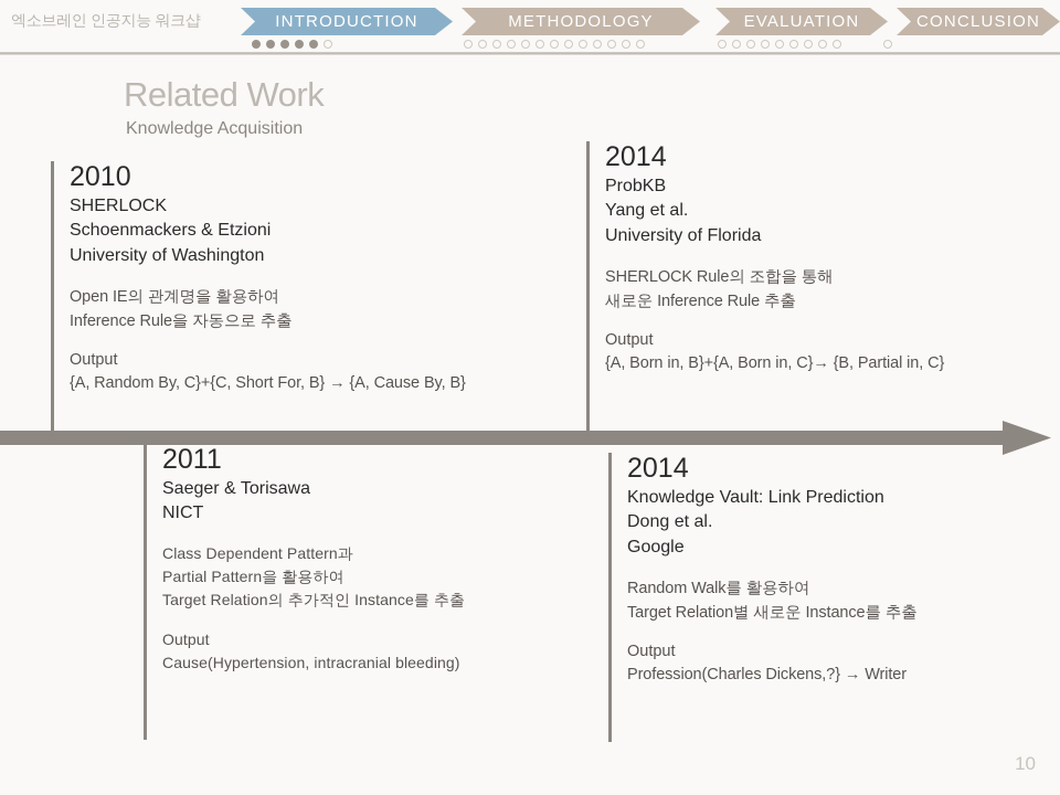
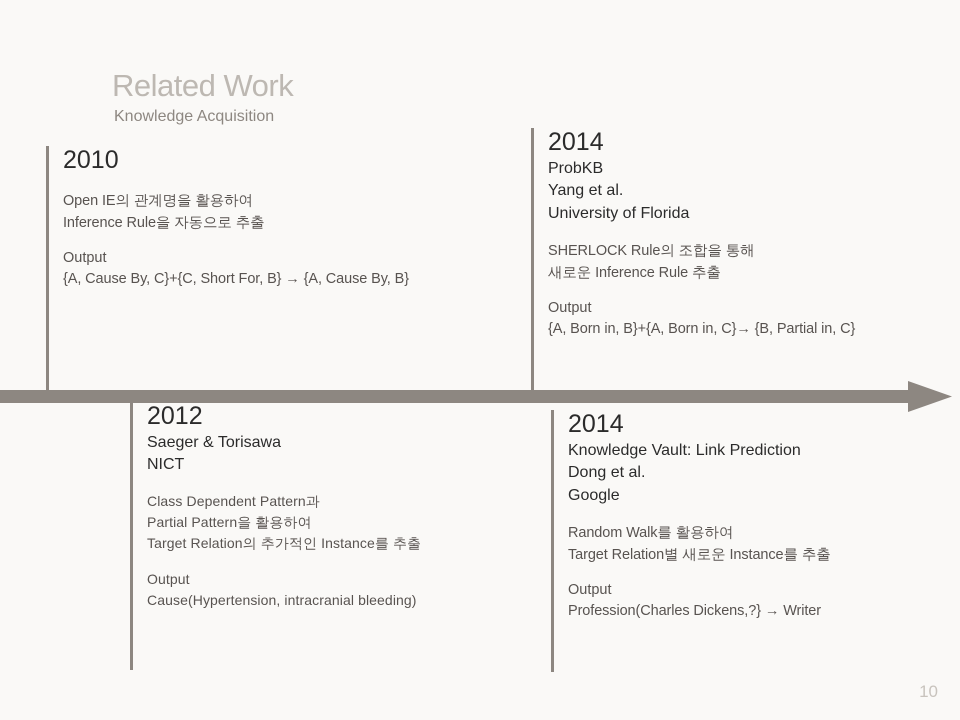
- 엑소브레인 인공지능 워크샵
- INTRODUCTION
- METHODOLOGY
- EVALUATION
- CONCLUSION
  Related Work
  Knowledge Acquisition
  2010
- SHERLOCK
- Schoenmackers & Etzioni
- University of Washington
  Open IE의 관계명을 활용하여
  Inference Rule을 자동으로 추출
  Output
- {A, Random By, C}+{C, Short For, B} → {A, Cause By, B}
+ {A, Cause By, C}+{C, Short For, B} → {A, Cause By, B}
- 2011
+ 2012
  Saeger & Torisawa
  NICT
  Class Dependent Pattern과
  Partial Pattern을 활용하여
  Target Relation의 추가적인 Instance를 추출
  Output
  Cause(Hypertension, intracranial bleeding)
  2014
  ProbKB
  Yang et al.
  University of Florida
  SHERLOCK Rule의 조합을 통해
  새로운 Inference Rule 추출
  Output
  {A, Born in, B}+{A, Born in, C}→ {B, Partial in, C}
  2014
  Knowledge Vault: Link Prediction
  Dong et al.
  Google
  Random Walk를 활용하여
  Target Relation별 새로운 Instance를 추출
  Output
  Profession(Charles Dickens,?} → Writer
  10
